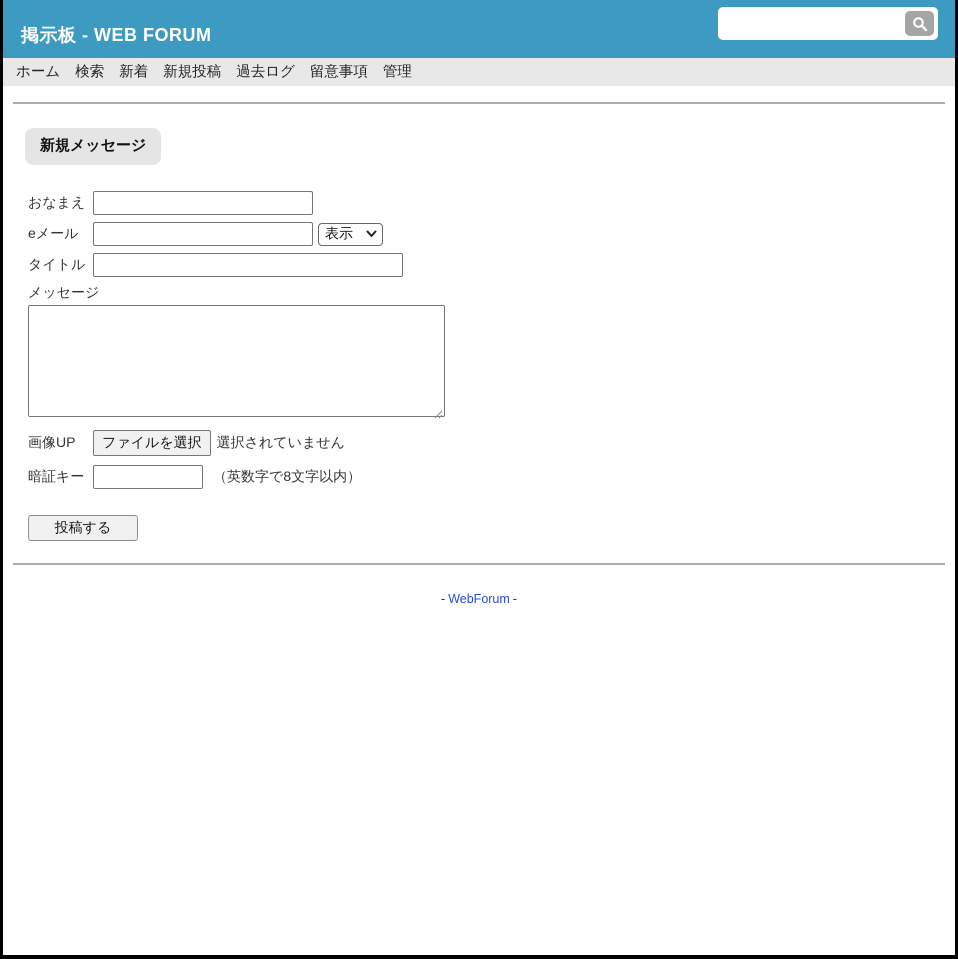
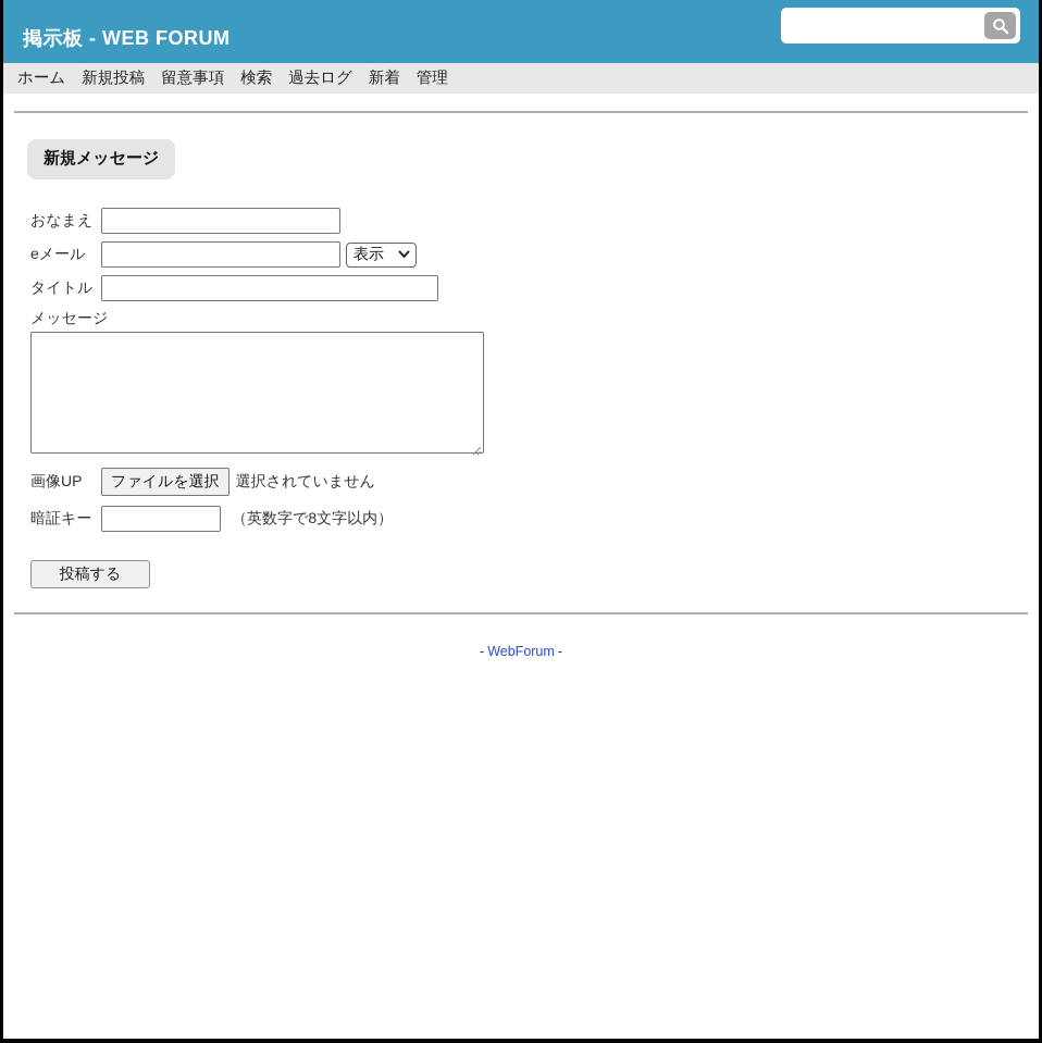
  掲示板 - WEB FORUM
  ホーム
- 検索
+ 新規投稿
- 新着
+ 留意事項
- 新規投稿
+ 検索
  過去ログ
- 留意事項
+ 新着
  管理
  新規メッセージ
  おなまえ
  eメール
  表示
  タイトル
  メッセージ
  画像UP
  ファイルを選択
  選択されていません
  暗証キー
  （英数字で8文字以内）
  投稿する
  - WebForum -
